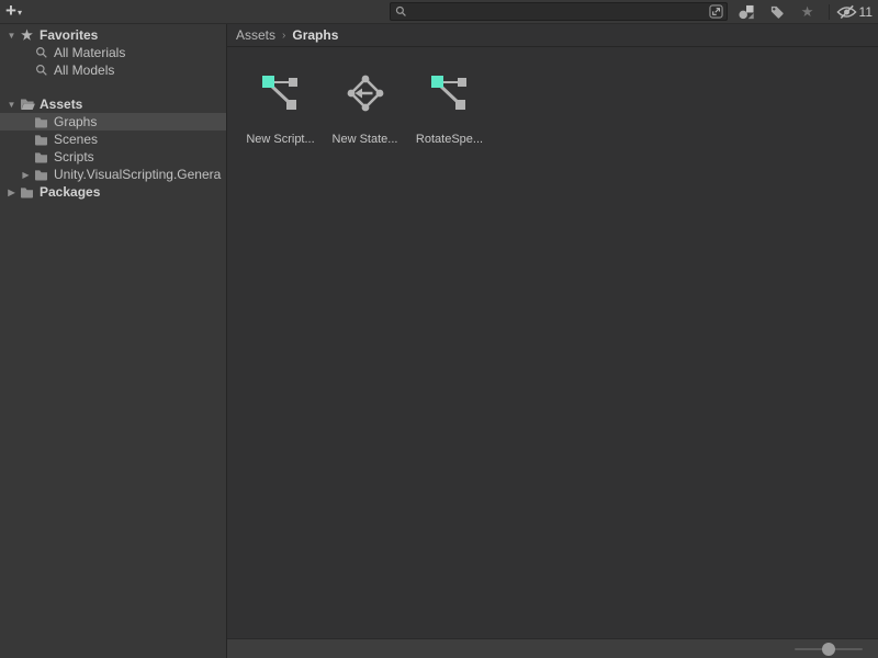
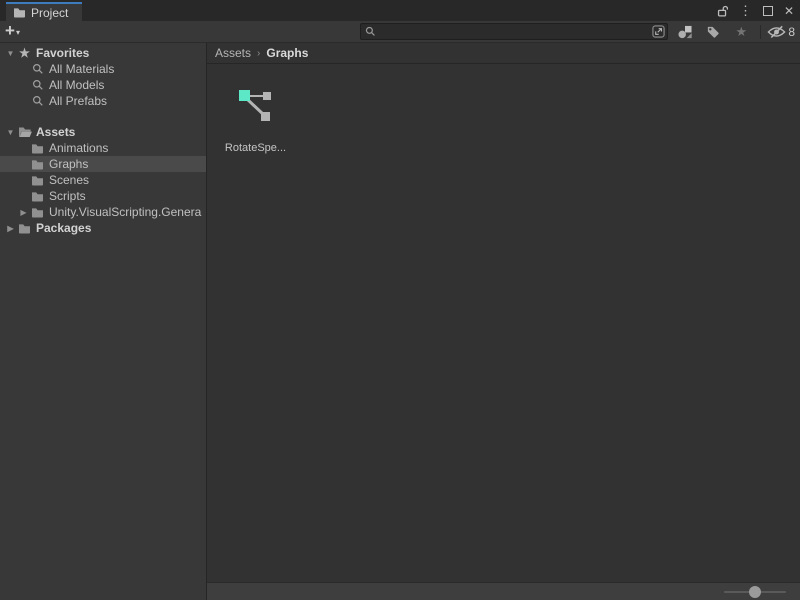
+ Project
+ ⋮
+ ✕
  +
  ▾
  ★
- 11
+ 8
  ▼
  ★
  Favorites
  All Materials
  All Models
+ All Prefabs
  ▼
  Assets
+ Animations
  Graphs
  Scenes
  Scripts
  ▶
  Unity.VisualScripting.Genera
  ▶
  Packages
  Assets
  ›
  Graphs
- New Script...
- New State...
  RotateSpe...
